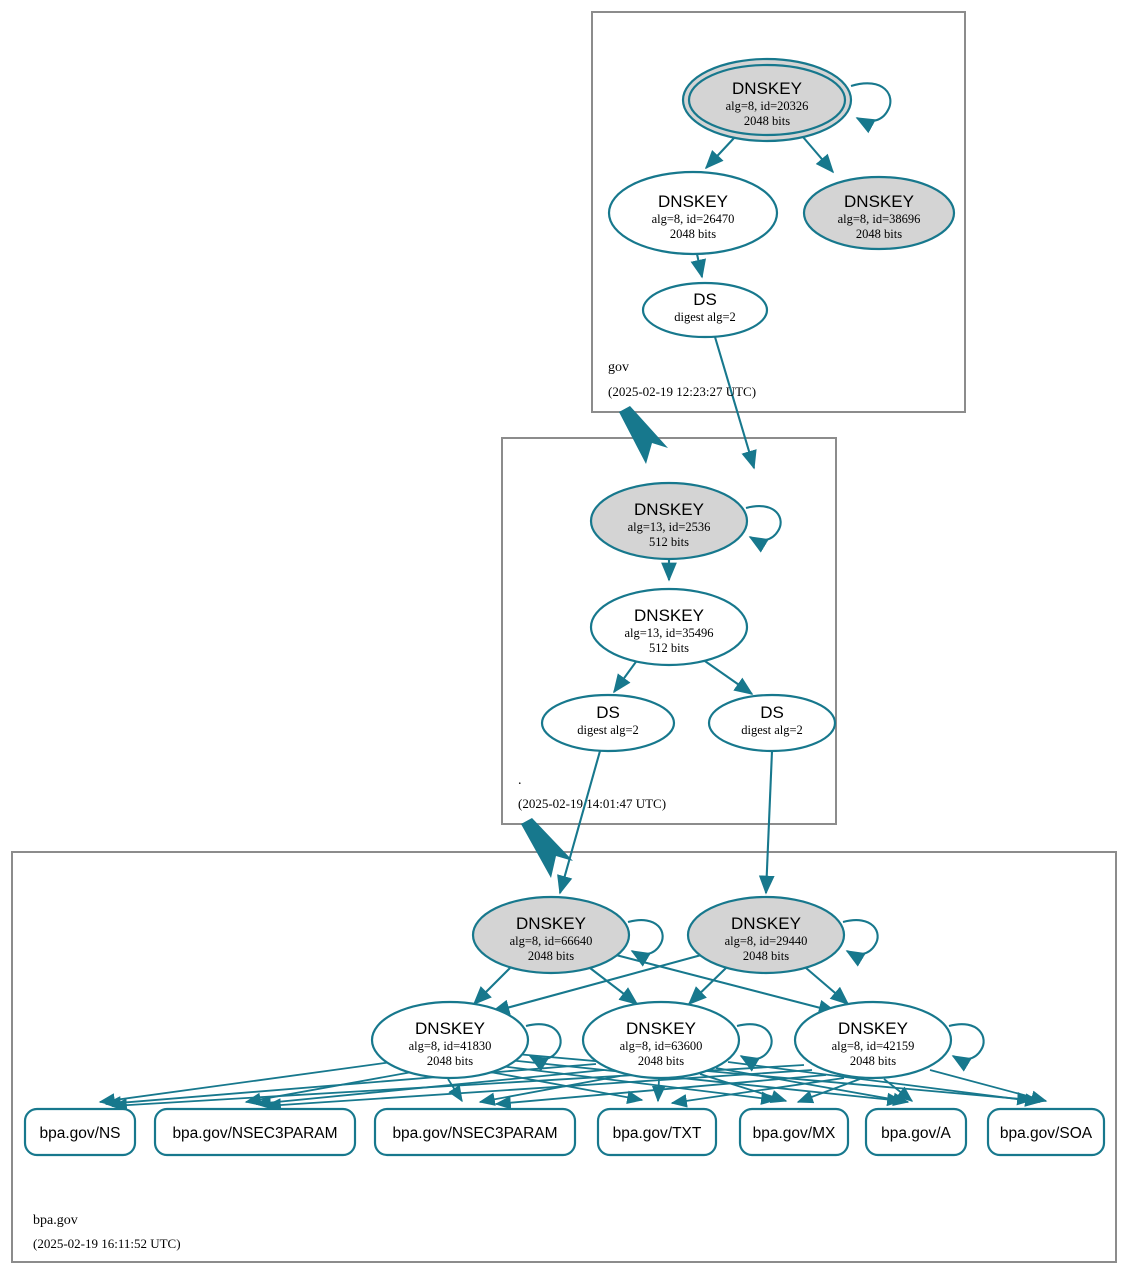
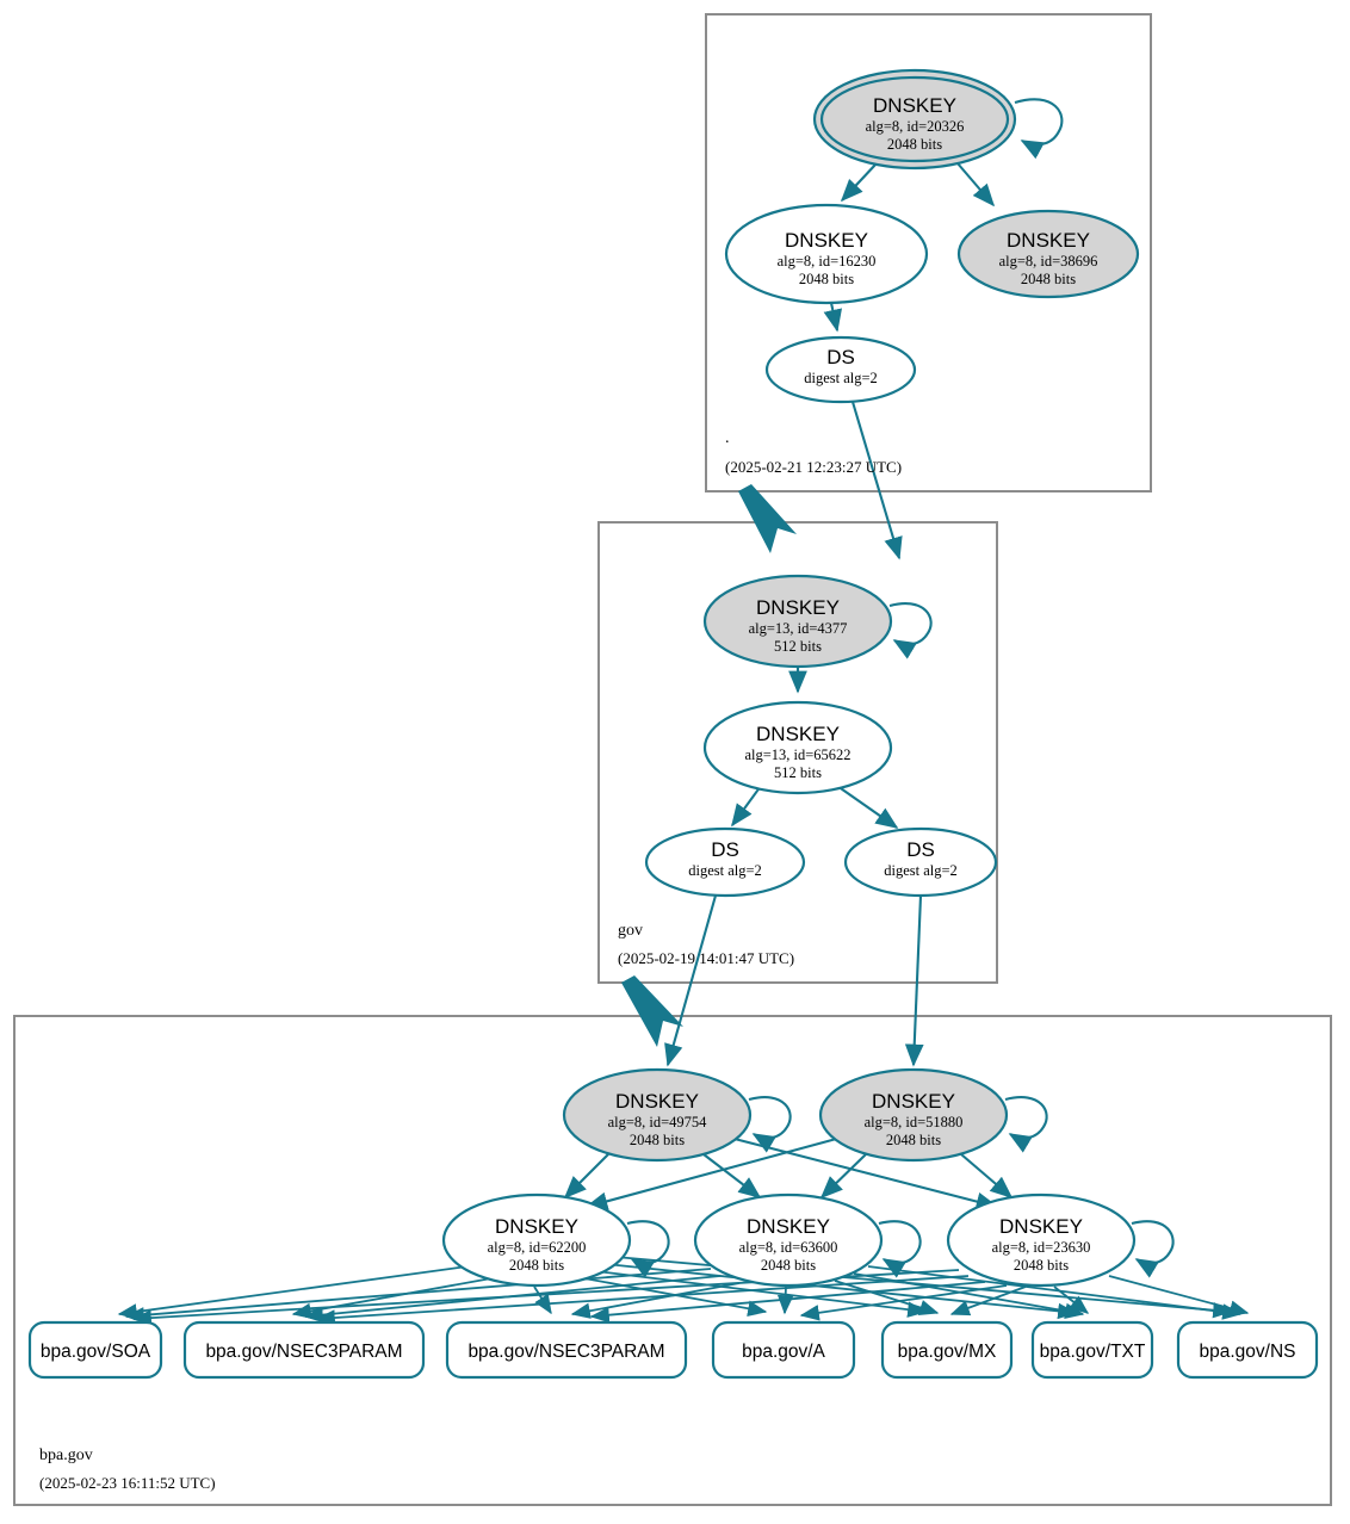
  DNSKEY
  alg=8, id=20326
  2048 bits
  DNSKEY
- alg=8, id=26470
+ alg=8, id=16230
  2048 bits
  DNSKEY
  alg=8, id=38696
  2048 bits
  DS
  digest alg=2
  DNSKEY
- alg=13, id=2536
+ alg=13, id=4377
  512 bits
  DNSKEY
- alg=13, id=35496
+ alg=13, id=65622
  512 bits
  DS
  digest alg=2
  DS
  digest alg=2
  DNSKEY
- alg=8, id=66640
+ alg=8, id=49754
  2048 bits
  DNSKEY
- alg=8, id=29440
+ alg=8, id=51880
  2048 bits
  DNSKEY
- alg=8, id=41830
+ alg=8, id=62200
  2048 bits
  DNSKEY
  alg=8, id=63600
  2048 bits
  DNSKEY
- alg=8, id=42159
+ alg=8, id=23630
  2048 bits
- bpa.gov/NS
+ bpa.gov/SOA
  bpa.gov/NSEC3PARAM
  bpa.gov/NSEC3PARAM
- bpa.gov/TXT
+ bpa.gov/A
  bpa.gov/MX
- bpa.gov/A
+ bpa.gov/TXT
- bpa.gov/SOA
+ bpa.gov/NS
- gov
+ .
- (2025-02-19 12:23:27 UTC)
+ (2025-02-21 12:23:27 UTC)
- .
+ gov
  (2025-02-19 14:01:47 UTC)
  bpa.gov
- (2025-02-19 16:11:52 UTC)
+ (2025-02-23 16:11:52 UTC)
